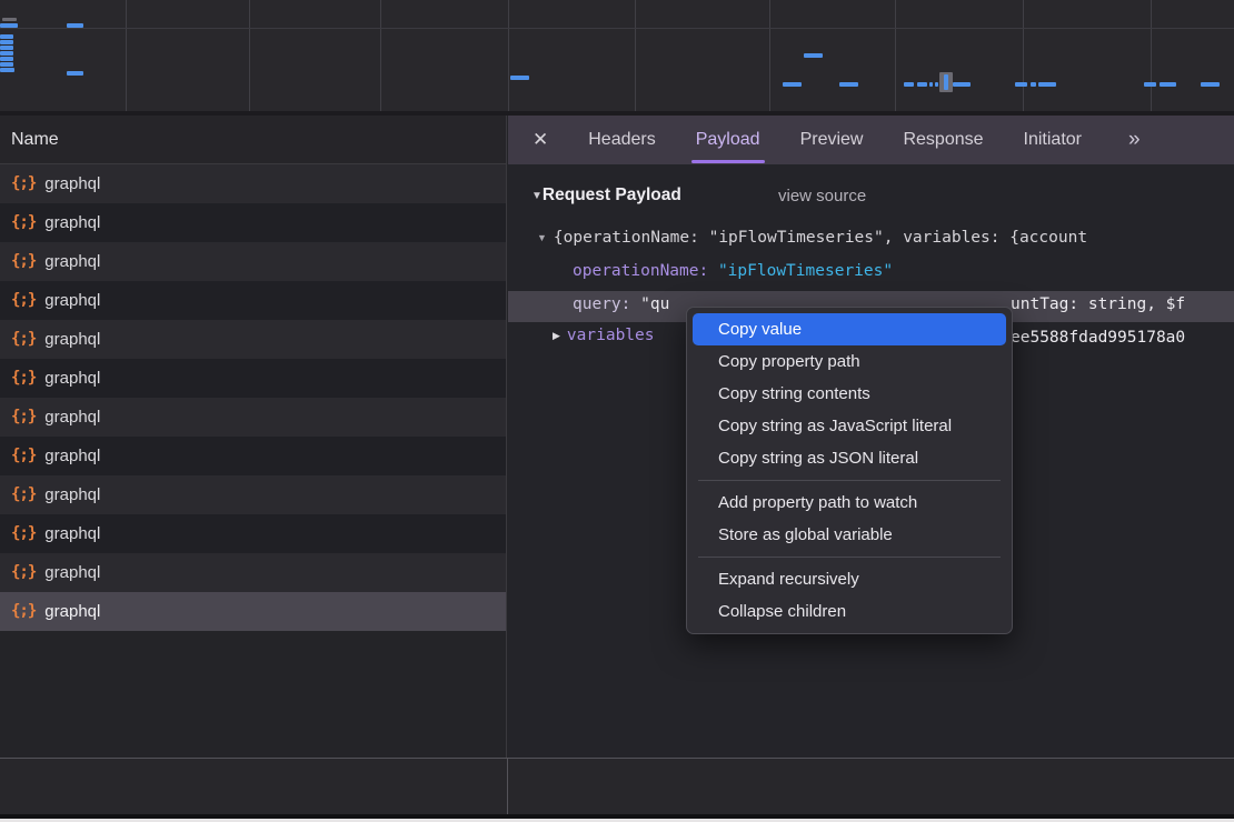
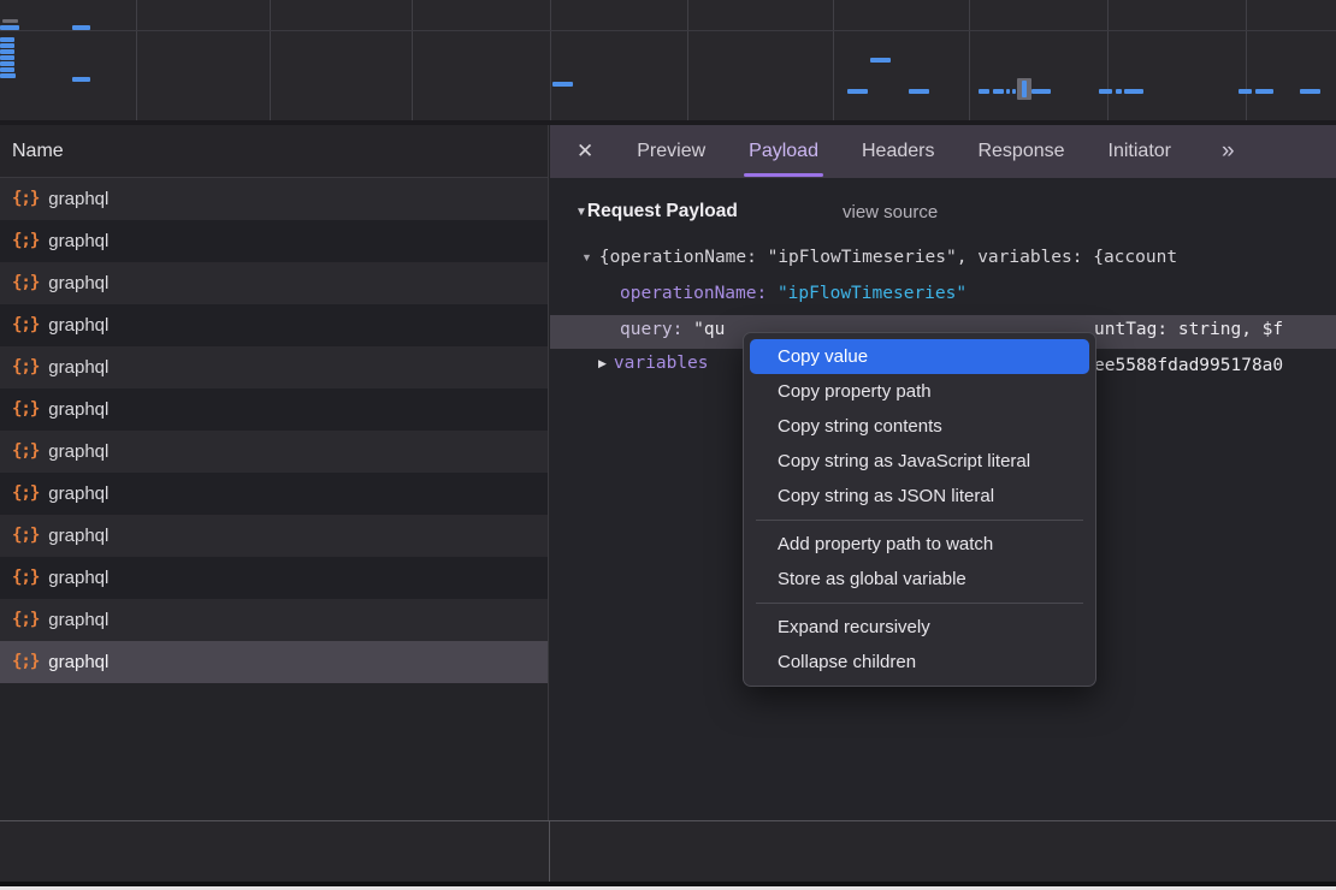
  Name
  {;}
  graphql
  {;}
  graphql
  {;}
  graphql
  {;}
  graphql
  {;}
  graphql
  {;}
  graphql
  {;}
  graphql
  {;}
  graphql
  {;}
  graphql
  {;}
  graphql
  {;}
  graphql
  {;}
  graphql
  ✕
- Headers
+ Preview
  Payload
- Preview
+ Headers
  Response
  Initiator
  »
  ▼Request Payload
  view source
  ▼ {operationName: "ipFlowTimeseries", variables: {account
  operationName: "ipFlowTimeseries"
  query: "qu
  untTag: string, $f
  ▶ variables
  ee5588fdad995178a0
  Copy value
  Copy property path
  Copy string contents
  Copy string as JavaScript literal
  Copy string as JSON literal
  Add property path to watch
  Store as global variable
  Expand recursively
  Collapse children
